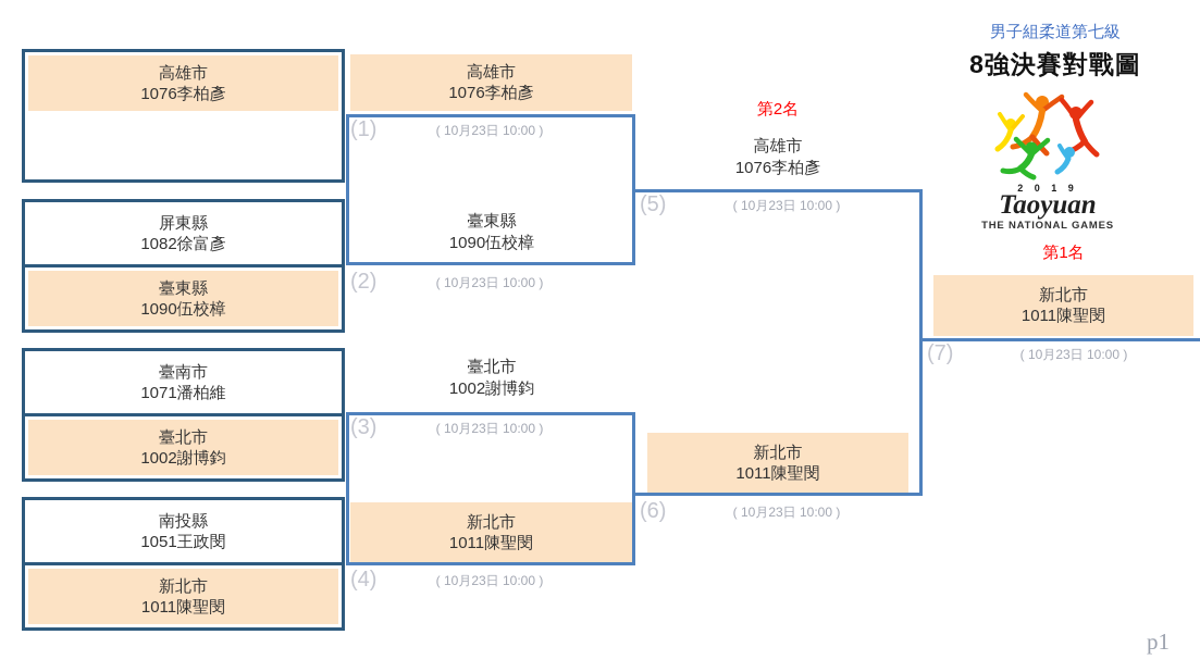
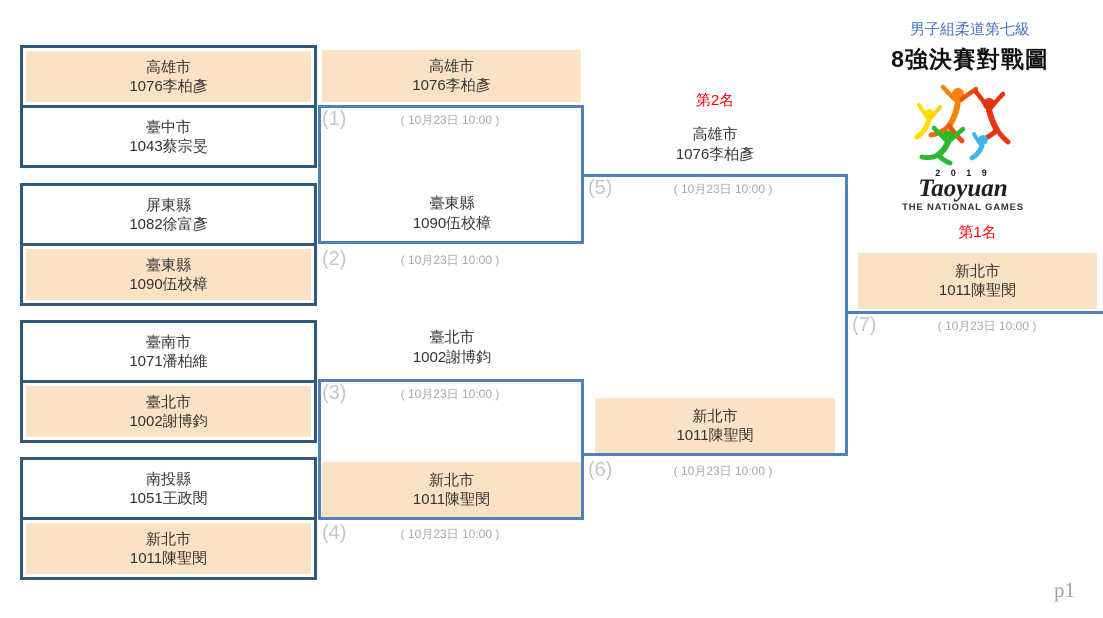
  高雄市
  1076李柏彥
+ 臺中市
+ 1043蔡宗旻
  屏東縣
  1082徐富彥
  臺東縣
  1090伍校樟
  臺南市
  1071潘柏維
  臺北市
  1002謝博鈞
  南投縣
  1051王政閔
  新北市
  1011陳聖閔
  高雄市
  1076李柏彥
  臺東縣
  1090伍校樟
  臺北市
  1002謝博鈞
  新北市
  1011陳聖閔
  (1)
  ( 10月23日 10:00 )
  (2)
  ( 10月23日 10:00 )
  (3)
  ( 10月23日 10:00 )
  (4)
  ( 10月23日 10:00 )
  (5)
  ( 10月23日 10:00 )
  (6)
  ( 10月23日 10:00 )
  (7)
  ( 10月23日 10:00 )
  第2名
  高雄市
  1076李柏彥
  新北市
  1011陳聖閔
  第1名
  新北市
  1011陳聖閔
  男子組柔道第七級
  8強決賽對戰圖
  2 0 1 9
  Taoyuan
  THE NATIONAL GAMES
  p1
